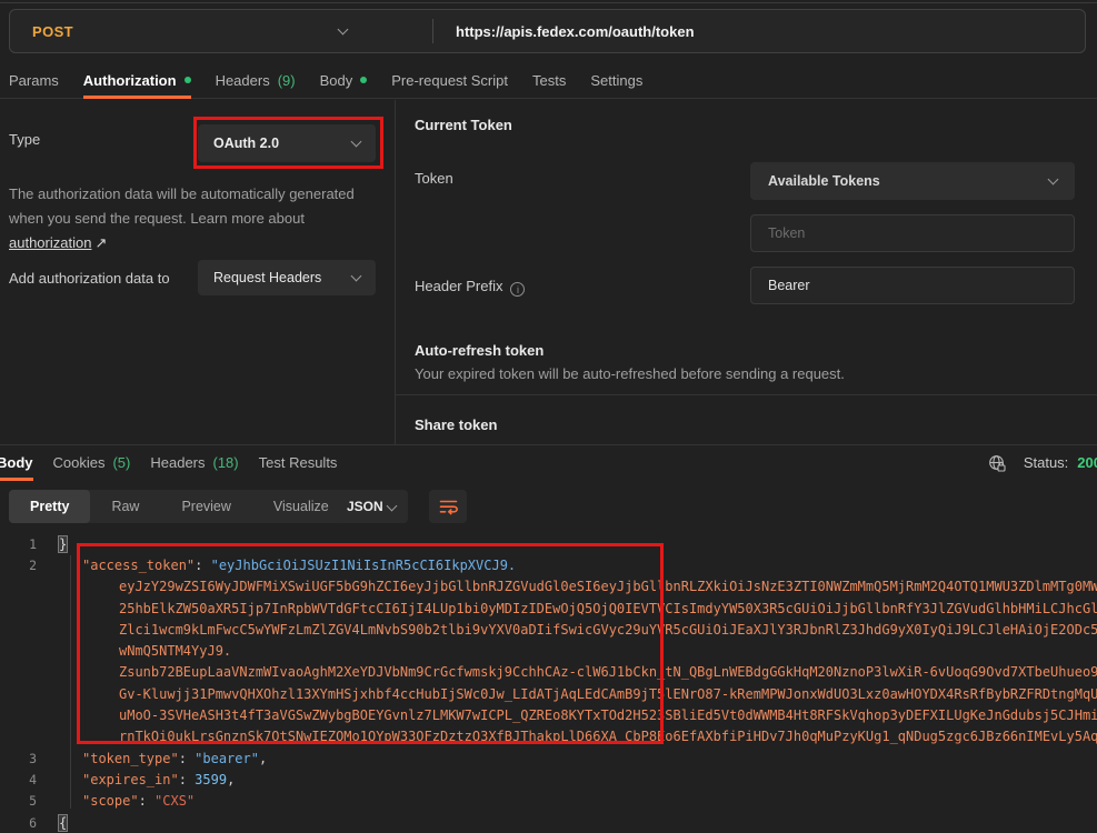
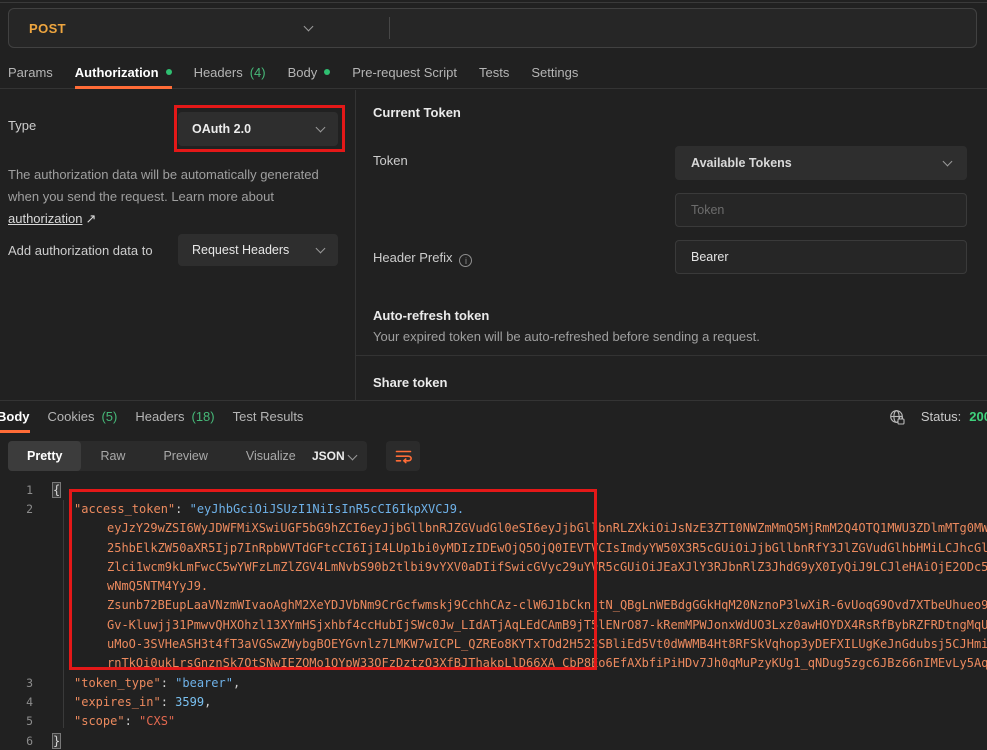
  POST
- https://apis.fedex.com/oauth/token
  Params
  Authorization
  Headers
- (9)
+ (4)
  Body
  Pre-request Script
  Tests
  Settings
  Type
  OAuth 2.0
  The authorization data will be automatically generated
  when you send the request. Learn more about
  authorization ↗
  Add authorization data to
  Request Headers
  Current Token
  Token
  Available Tokens
  Token
  Header Prefix
  Bearer
  Auto-refresh token
  Your expired token will be auto-refreshed before sending a request.
  Share token
  Body
  Cookies
  (5)
  Headers
  (18)
  Test Results
  Status:
  Pretty
  Raw
  Preview
  Visualize
  JSON
  1
- }
+ {
  2
  "access_token": "eyJhbGciOiJSUzI1NiIsInR5cCI6IkpXVCJ9.
  eyJzY29wZSI6WyJDWFMiXSwiUGF5bG9hZCI6eyJjbGllbnRJZGVudGl0eSI6eyJjbGllbnRLZXkiOiJsNzE3ZTI0NWZmMmQ5MjRmM2Q4OTQ1MWU3ZDlmMTg0MW
  25hbElkZW50aXR5Ijp7InRpbWVTdGFtcCI6IjI4LUp1bi0yMDIzIDEwOjQ5OjQ0IEVTVCIsImdyYW50X3R5cGUiOiJjbGllbnRfY3JlZGVudGlhbHMiLCJhcGl
  Zlci1wcm9kLmFwcC5wYWFzLmZlZGV4LmNvbS90b2tlbi9vYXV0aDIifSwicGVyc29uYVR5cGUiOiJEaXJlY3RJbnRlZ3JhdG9yX0IyQiJ9LCJleHAiOjE2ODc5
  wNmQ5NTM4YyJ9.
  Zsunb72BEupLaaVNzmWIvaoAghM2XeYDJVbNm9CrGcfwmskj9CchhCAz-clW6J1bCkn_tN_QBgLnWEBdgGGkHqM20NznoP3lwXiR-6vUoqG9Ovd7XTbeUhueo9
  Gv-Kluwjj31PmwvQHXOhzl13XYmHSjxhbf4ccHubIjSWc0Jw_LIdATjAqLEdCAmB9jT5lENrO87-kRemMPWJonxWdUO3Lxz0awHOYDX4RsRfBybRZFRDtngMqU
  uMoO-3SVHeASH3t4fT3aVGSwZWybgBOEYGvnlz7LMKW7wICPL_QZREo8KYTxTOd2H523SBliEd5Vt0dWWMB4Ht8RFSkVqhop3yDEFXILUgKeJnGdubsj5CJHmi
  rnTkOi0ukLrsGnznSk7OtSNwIEZQMo1QYpW33OFzDztzO3XfBJThakpLlD66XA_CbP8Eo6EfAXbfiPiHDv7Jh0qMuPzyKUg1_qNDug5zgc6JBz66nIMEvLy5Aq
  3
  "token_type": "bearer",
  4
  "expires_in": 3599,
  5
  "scope": "CXS"
  6
- {
+ }
